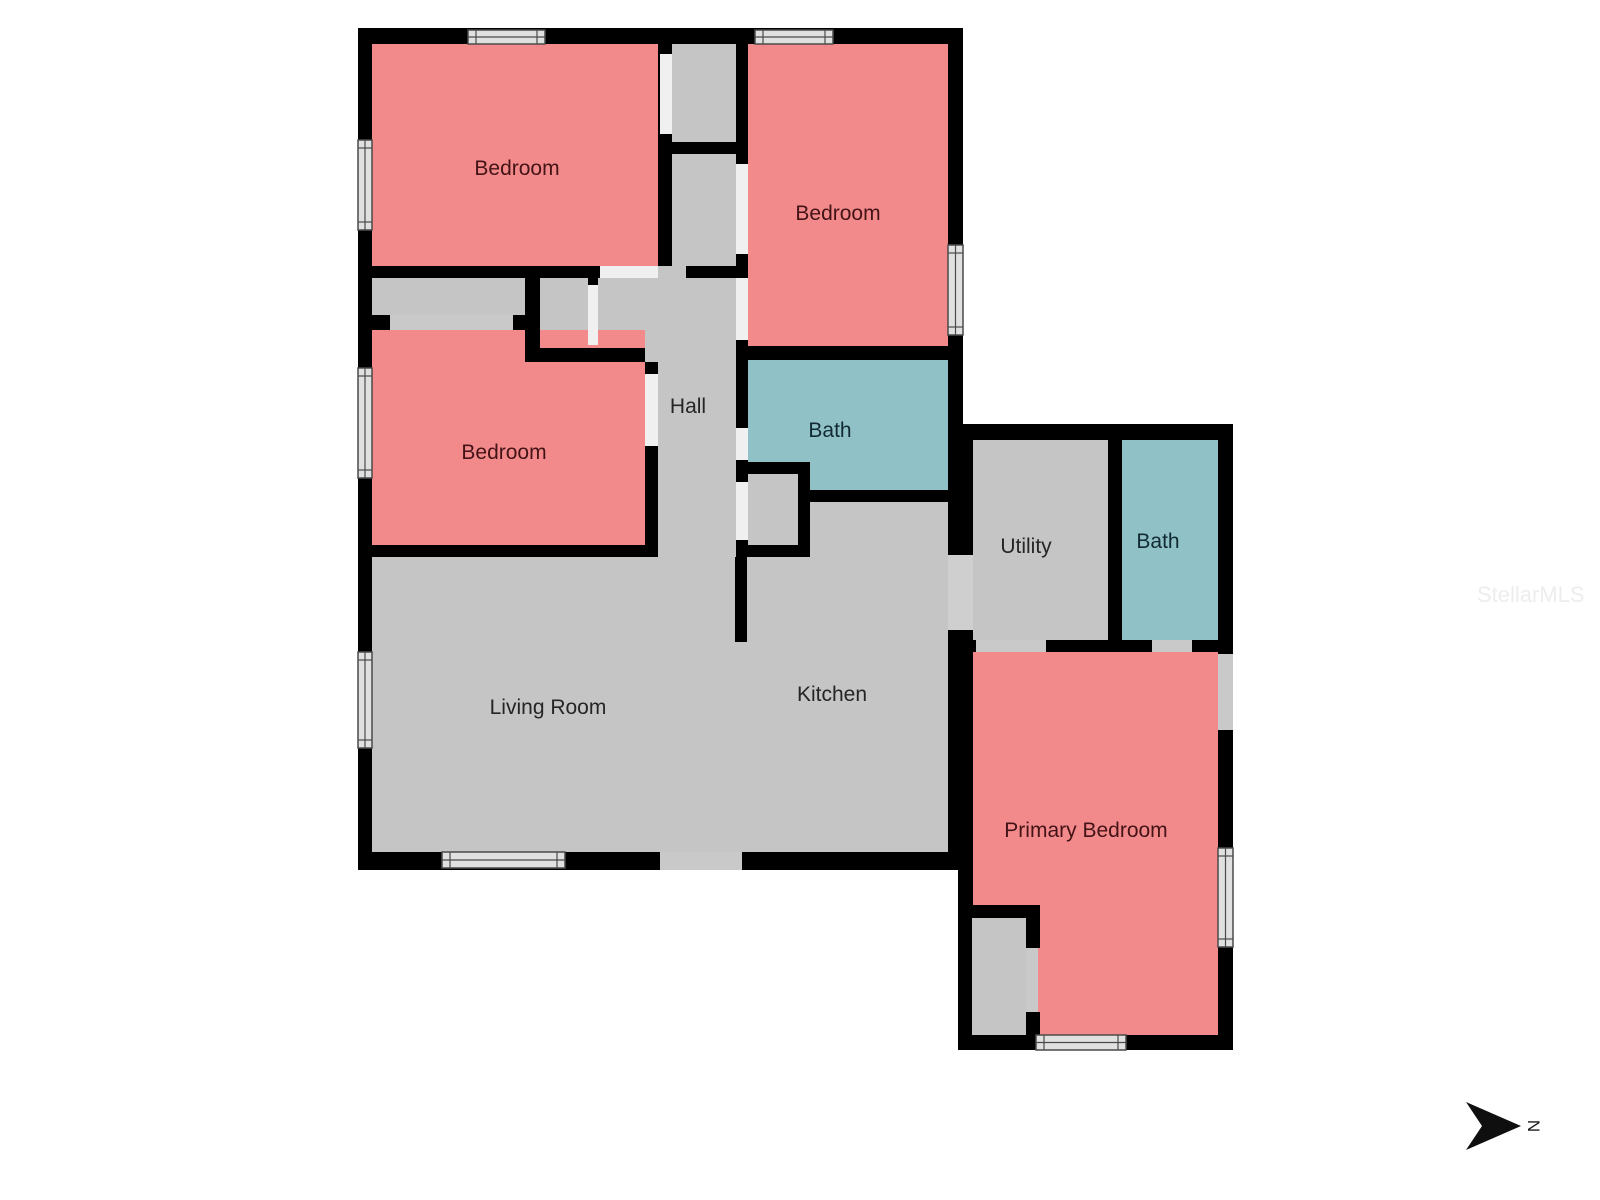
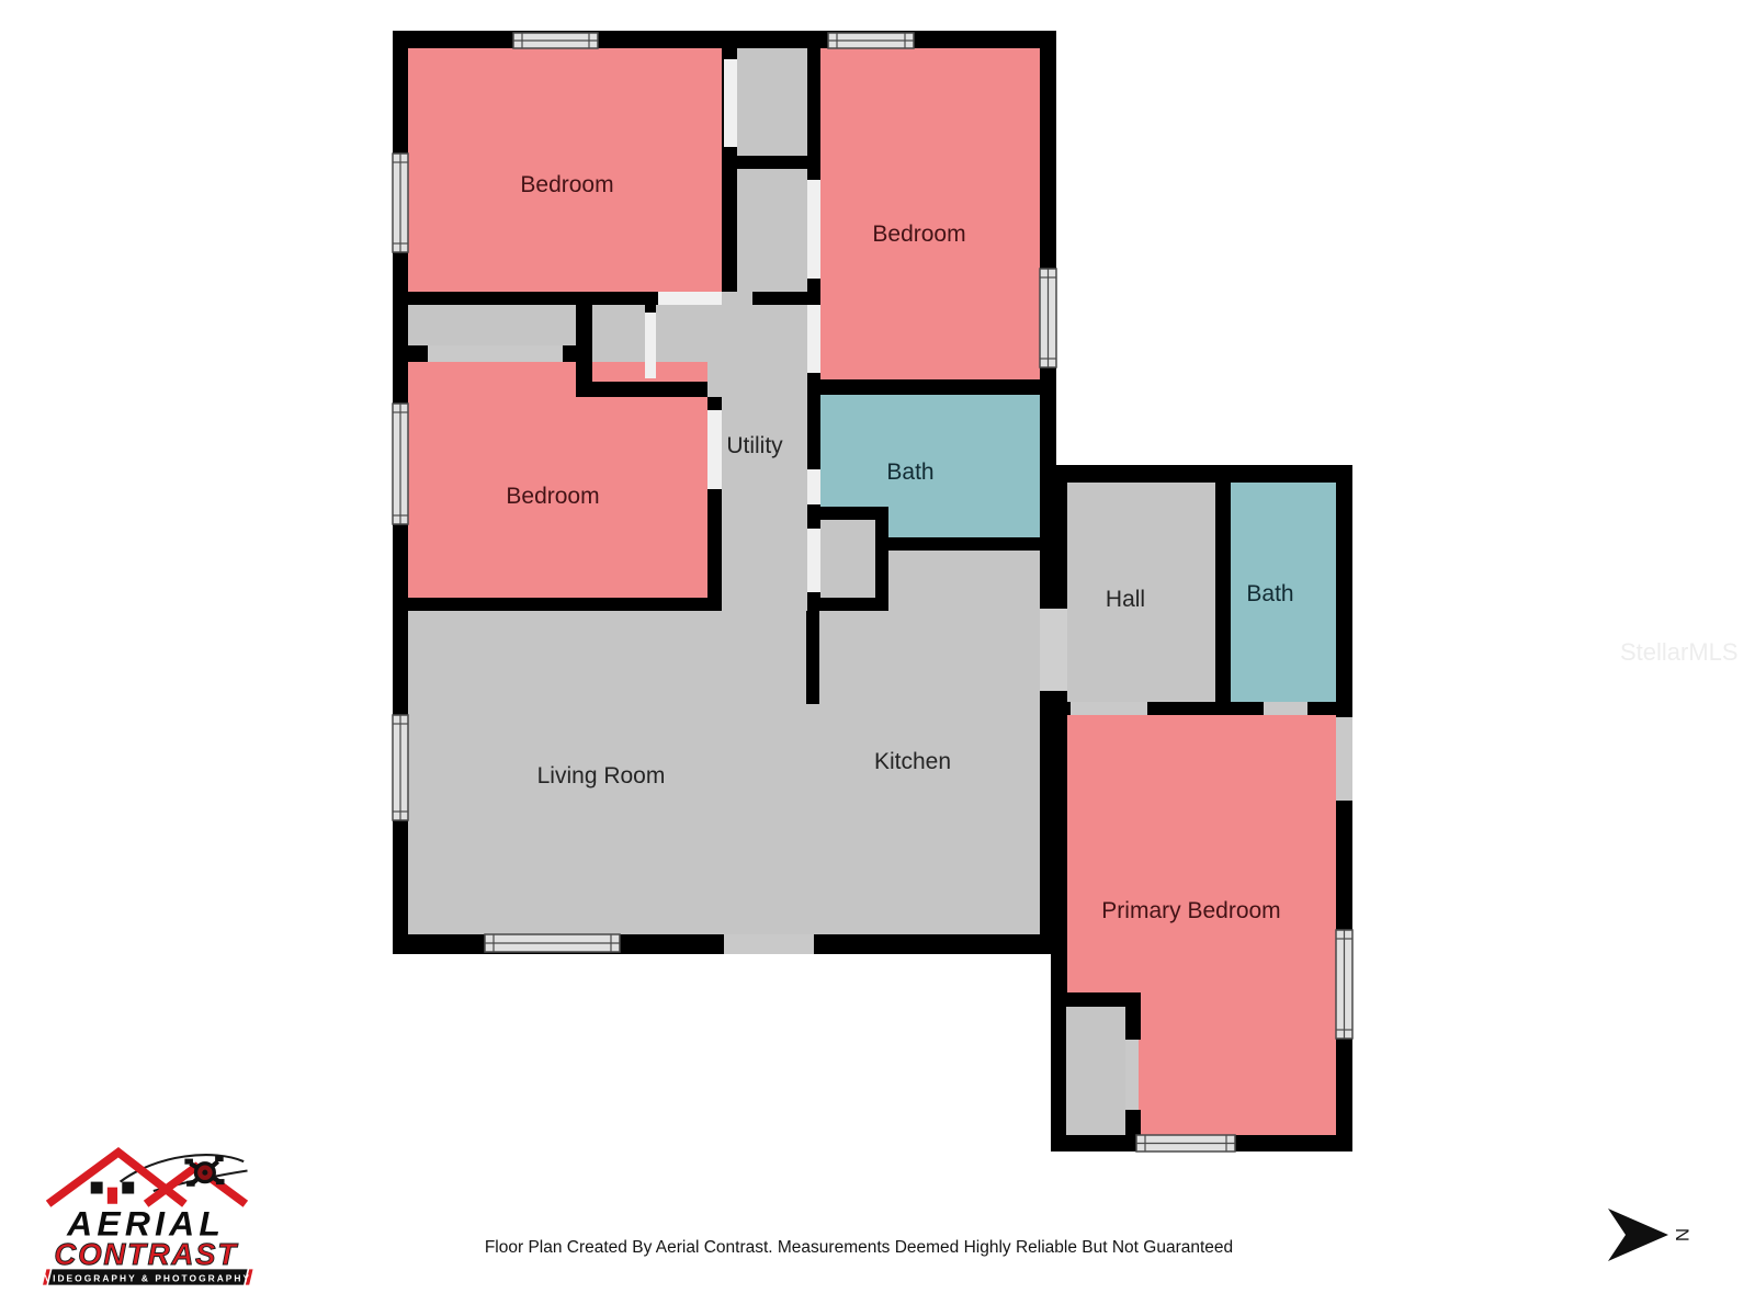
  Bedroom
  Bedroom
  Bedroom
- Hall
+ Utility
  Bath
- Utility
+ Hall
  Bath
  Living Room
  Kitchen
  Primary Bedroom
+ AERIAL
+ CONTRAST
+ VIDEOGRAPHY & PHOTOGRAPHY
+ Floor Plan Created By Aerial Contrast. Measurements Deemed Highly Reliable But Not Guaranteed
